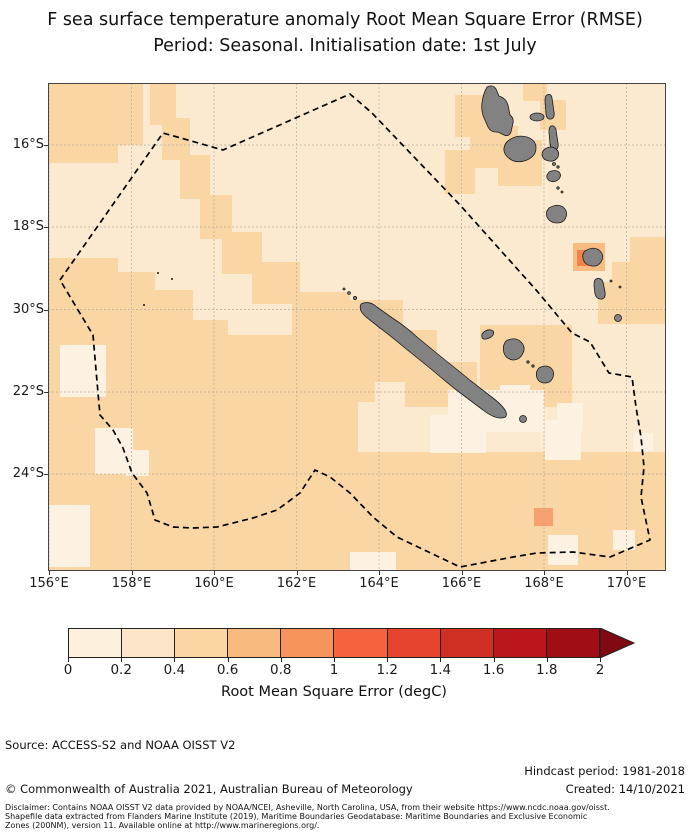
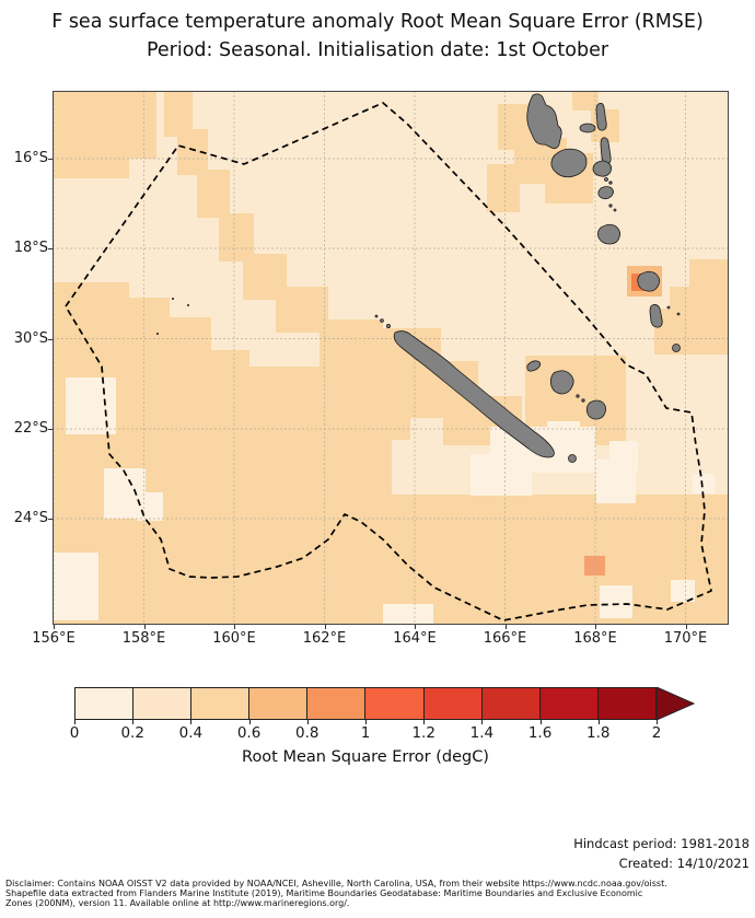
  F sea surface temperature anomaly Root Mean Square Error (RMSE)
- Period: Seasonal. Initialisation date: 1st July
+ Period: Seasonal. Initialisation date: 1st October
  16°S
  18°S
  30°S
  22°S
  24°S
  156°E
  158°E
  160°E
  162°E
  164°E
  166°E
  168°E
  170°E
  0
  0.2
  0.4
  0.6
  0.8
  1
  1.2
  1.4
  1.6
  1.8
  2
  Root Mean Square Error (degC)
- Source: ACCESS-S2 and NOAA OISST V2
  Hindcast period: 1981-2018
- © Commonwealth of Australia 2021, Australian Bureau of Meteorology
  Created: 14/10/2021
  Disclaimer: Contains NOAA OISST V2 data provided by NOAA/NCEI, Asheville, North Carolina, USA, from their website https://www.ncdc.noaa.gov/oisst.
  Shapefile data extracted from Flanders Marine Institute (2019), Maritime Boundaries Geodatabase: Maritime Boundaries and Exclusive Economic
  Zones (200NM), version 11. Available online at http://www.marineregions.org/.
